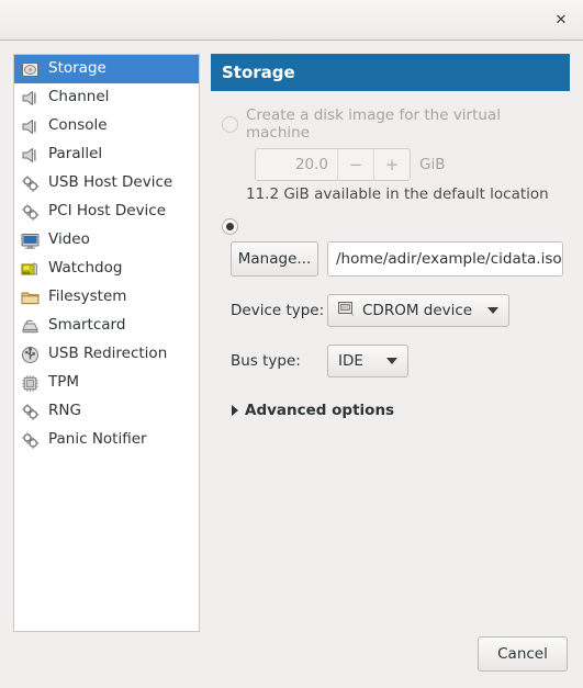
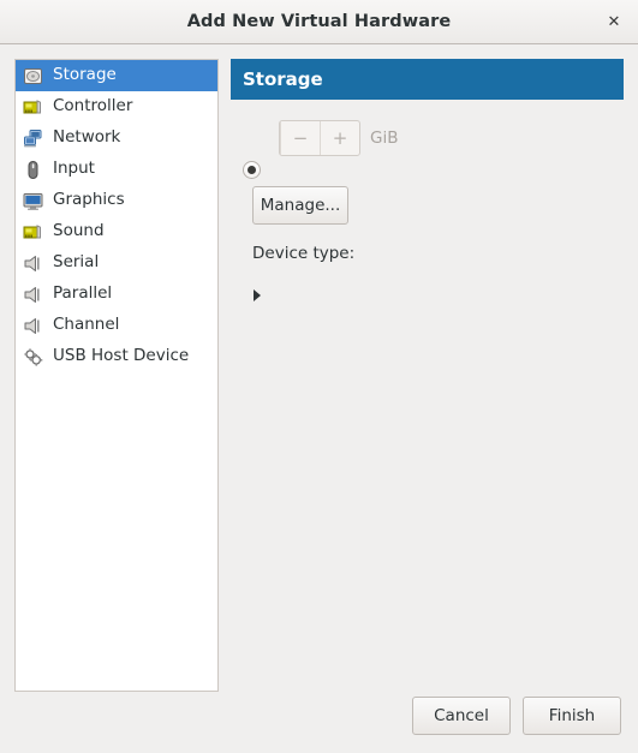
+ Add New Virtual Hardware
  ✕
  Storage
+ Controller
+ Network
+ Input
+ Graphics
+ Sound
+ Serial
- Channel
+ Parallel
- Console
- Parallel
+ Channel
  USB Host Device
- PCI Host Device
- Video
- Watchdog
- Filesystem
- Smartcard
- USB Redirection
- TPM
- RNG
- Panic Notifier
  Storage
- Create a disk image for the virtual machine
- 20.0
  −
  +
  GiB
- 11.2 GiB available in the default location
  Manage...
- /home/adir/example/cidata.iso
  Device type:
- CDROM device
- Bus type:
- IDE
- Advanced options
  Cancel
+ Finish
